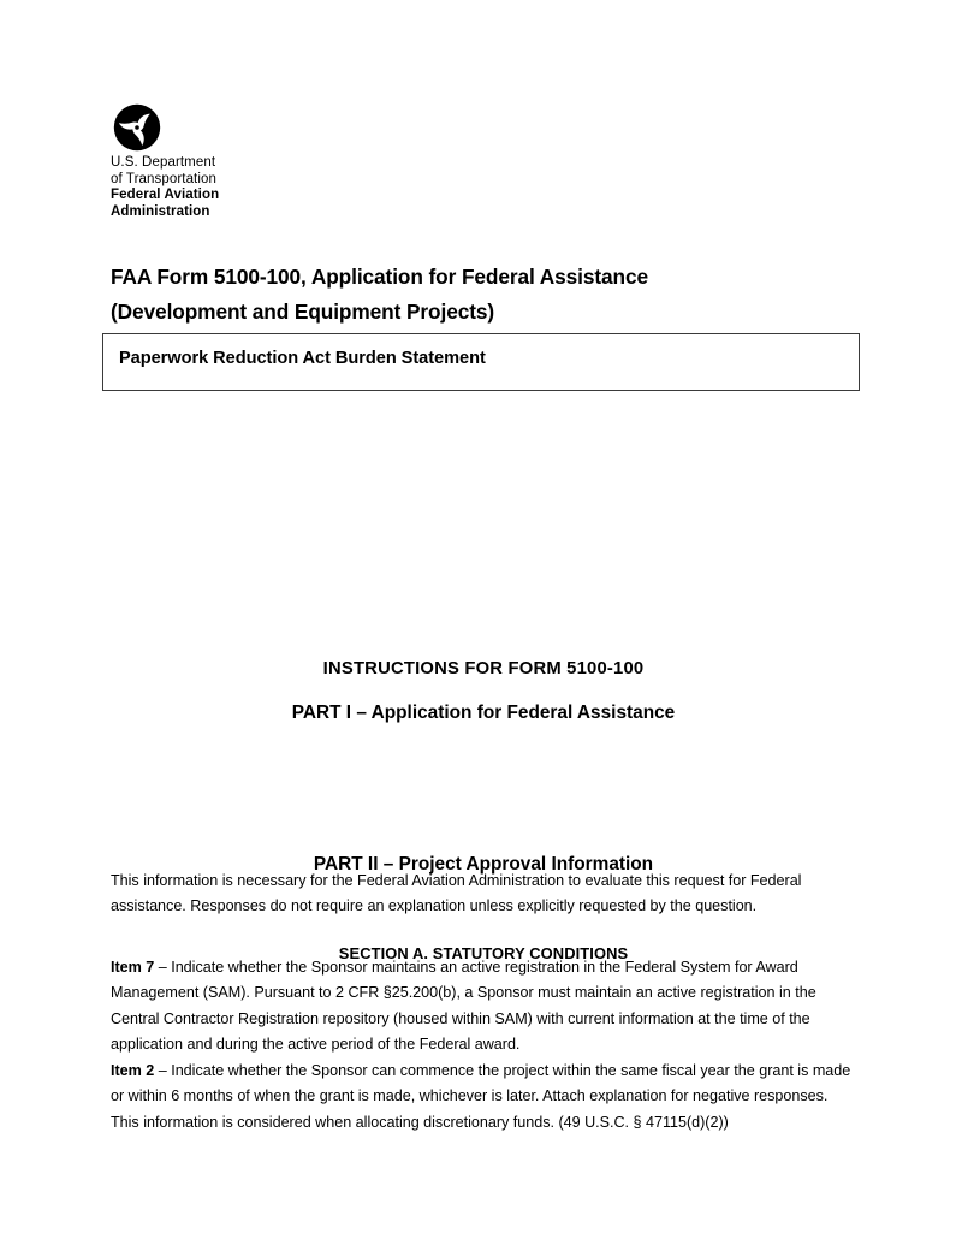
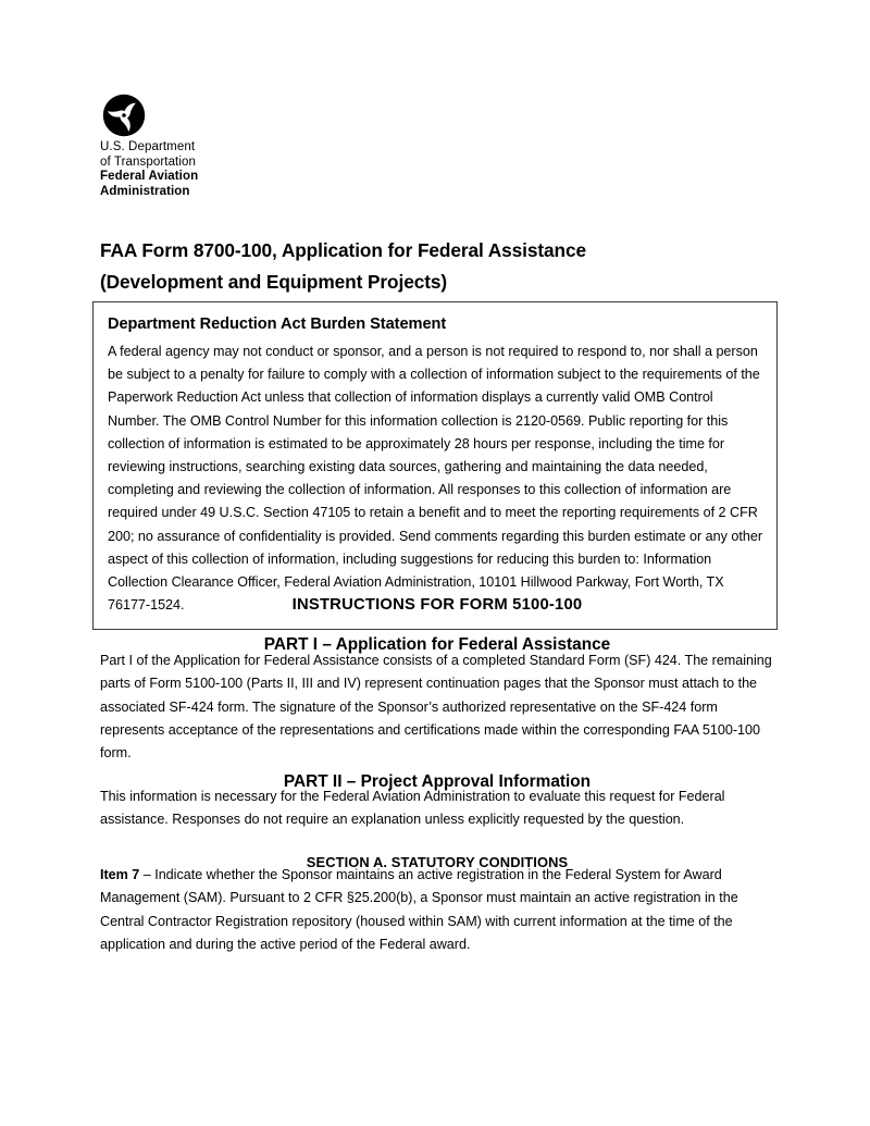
  U.S. Department
  of Transportation
  Federal Aviation
  Administration
- FAA Form 5100-100, Application for Federal Assistance
+ FAA Form 8700-100, Application for Federal Assistance
  (Development and Equipment Projects)
- Paperwork Reduction Act Burden Statement
+ Department Reduction Act Burden Statement
+ A federal agency may not conduct or sponsor, and a person is not required to respond to, nor shall a person be subject to a penalty for failure to comply with a collection of information subject to the requirements of the Paperwork Reduction Act unless that collection of information displays a currently valid OMB Control Number. The OMB Control Number for this information collection is 2120-0569. Public reporting for this collection of information is estimated to be approximately 28 hours per response, including the time for reviewing instructions, searching existing data sources, gathering and maintaining the data needed, completing and reviewing the collection of information. All responses to this collection of information are required under 49 U.S.C. Section 47105 to retain a benefit and to meet the reporting requirements of 2 CFR 200; no assurance of confidentiality is provided. Send comments regarding this burden estimate or any other aspect of this collection of information, including suggestions for reducing this burden to: Information Collection Clearance Officer, Federal Aviation Administration, 10101 Hillwood Parkway, Fort Worth, TX 76177-1524.
  INSTRUCTIONS FOR FORM 5100-100
  PART I – Application for Federal Assistance
+ Part I of the Application for Federal Assistance consists of a completed Standard Form (SF) 424. The remaining parts of Form 5100-100 (Parts II, III and IV) represent continuation pages that the Sponsor must attach to the associated SF-424 form. The signature of the Sponsor’s authorized representative on the SF-424 form represents acceptance of the representations and certifications made within the corresponding FAA 5100-100 form.
  PART II – Project Approval Information
  This information is necessary for the Federal Aviation Administration to evaluate this request for Federal assistance. Responses do not require an explanation unless explicitly requested by the question.
  SECTION A. STATUTORY CONDITIONS
  Item 7 – Indicate whether the Sponsor maintains an active registration in the Federal System for Award Management (SAM). Pursuant to 2 CFR §25.200(b), a Sponsor must maintain an active registration in the Central Contractor Registration repository (housed within SAM) with current information at the time of the application and during the active period of the Federal award.
- Item 2 – Indicate whether the Sponsor can commence the project within the same fiscal year the grant is made or within 6 months of when the grant is made, whichever is later. Attach explanation for negative responses. This information is considered when allocating discretionary funds. (49 U.S.C. § 47115(d)(2))
